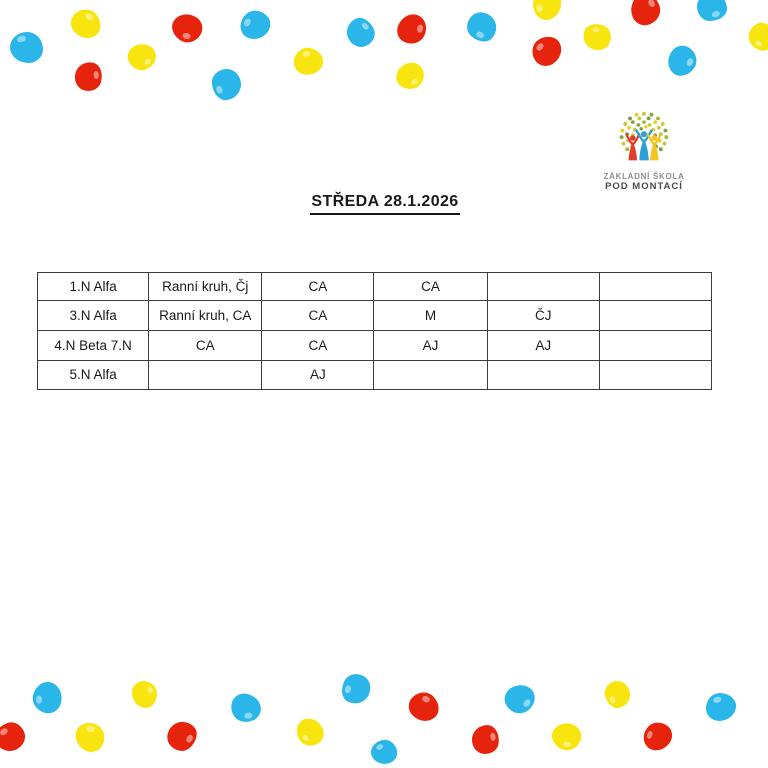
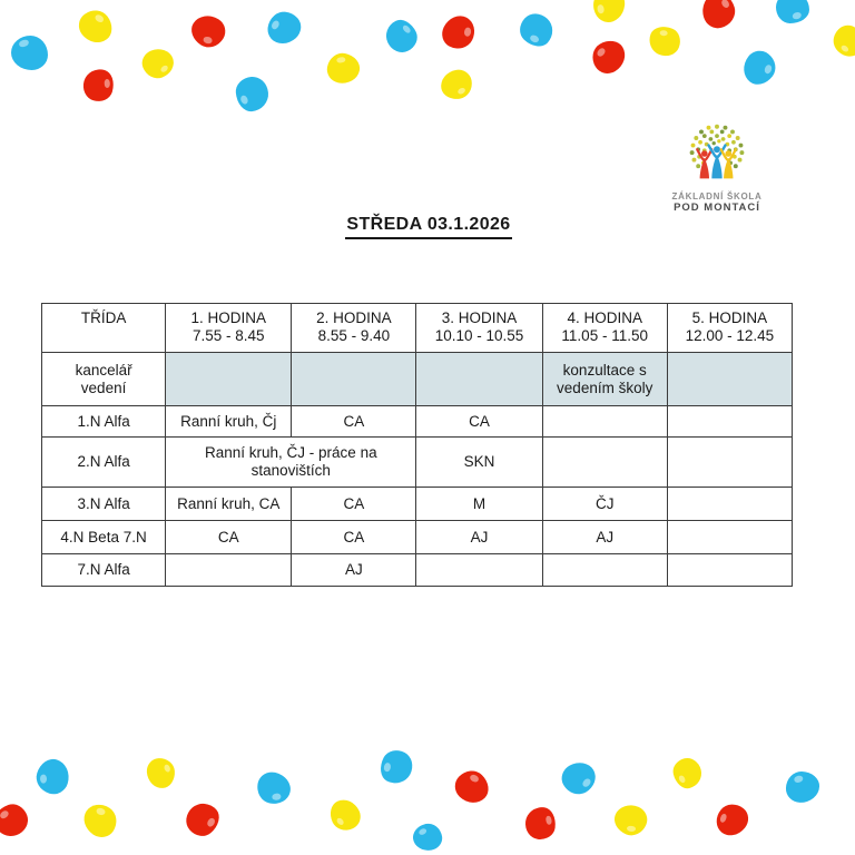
  ZÁKLADNÍ ŠKOLA
  POD MONTACÍ
- STŘEDA 28.1.2026
+ STŘEDA 03.1.2026
+ TŘÍDA	1. HODINA7.55 - 8.45	2. HODINA8.55 - 9.40	3. HODINA10.10 - 10.55	4. HODINA11.05 - 11.50	5. HODINA12.00 - 12.45
+ kancelář vedení				konzultace s vedením školy
  1.N Alfa	Ranní kruh, Čj	CA	CA
+ 2.N Alfa	Ranní kruh, ČJ - práce na stanovištích	SKN
  3.N Alfa	Ranní kruh, CA	CA	M	ČJ
  4.N Beta 7.N	CA	CA	AJ	AJ
- 5.N Alfa		AJ
+ 7.N Alfa		AJ
